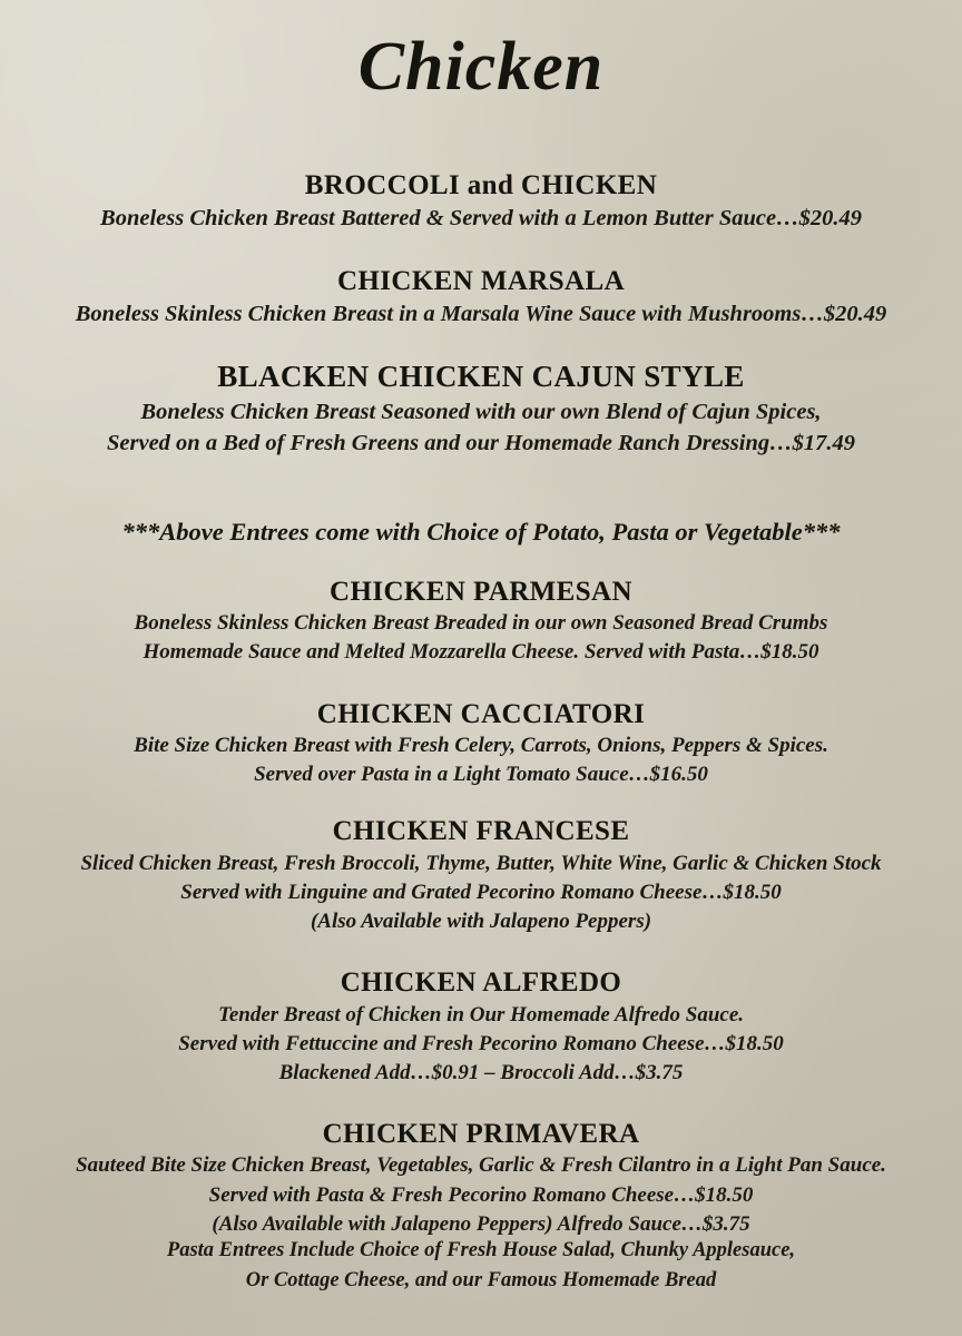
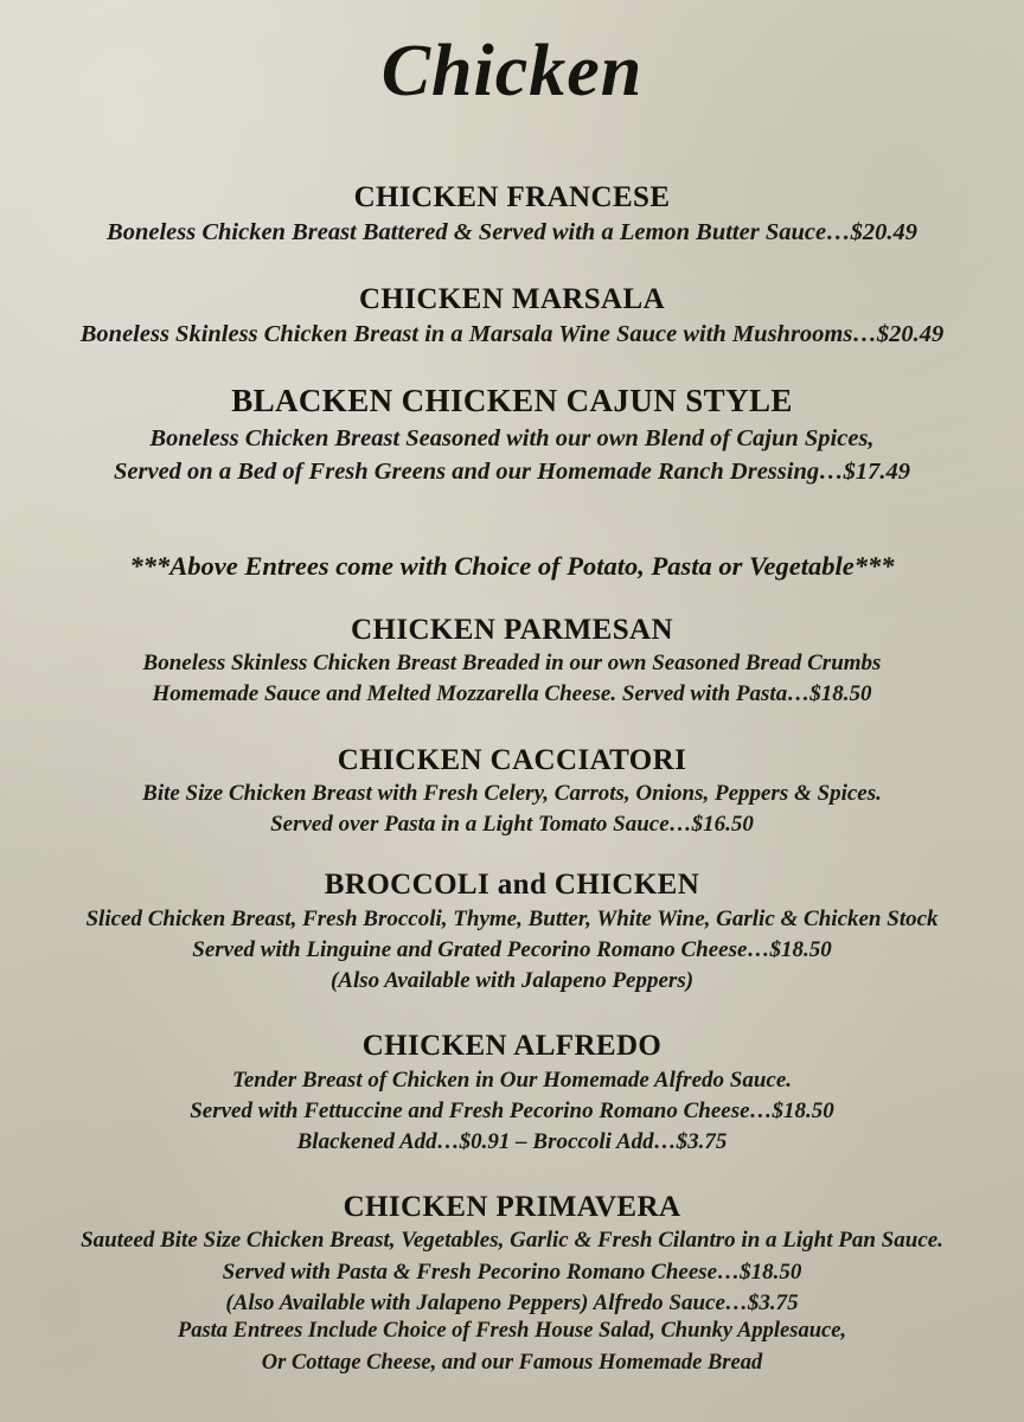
  Chicken
- BROCCOLI and CHICKEN
+ CHICKEN FRANCESE
  Boneless Chicken Breast Battered & Served with a Lemon Butter Sauce…$20.49
  CHICKEN MARSALA
  Boneless Skinless Chicken Breast in a Marsala Wine Sauce with Mushrooms…$20.49
  BLACKEN CHICKEN CAJUN STYLE
  Boneless Chicken Breast Seasoned with our own Blend of Cajun Spices,
  Served on a Bed of Fresh Greens and our Homemade Ranch Dressing…$17.49
  ***Above Entrees come with Choice of Potato, Pasta or Vegetable***
  CHICKEN PARMESAN
  Boneless Skinless Chicken Breast Breaded in our own Seasoned Bread Crumbs
  Homemade Sauce and Melted Mozzarella Cheese. Served with Pasta…$18.50
  CHICKEN CACCIATORI
  Bite Size Chicken Breast with Fresh Celery, Carrots, Onions, Peppers & Spices.
  Served over Pasta in a Light Tomato Sauce…$16.50
- CHICKEN FRANCESE
+ BROCCOLI and CHICKEN
  Sliced Chicken Breast, Fresh Broccoli, Thyme, Butter, White Wine, Garlic & Chicken Stock
  Served with Linguine and Grated Pecorino Romano Cheese…$18.50
  (Also Available with Jalapeno Peppers)
  CHICKEN ALFREDO
  Tender Breast of Chicken in Our Homemade Alfredo Sauce.
  Served with Fettuccine and Fresh Pecorino Romano Cheese…$18.50
  Blackened Add…$0.91 – Broccoli Add…$3.75
  CHICKEN PRIMAVERA
  Sauteed Bite Size Chicken Breast, Vegetables, Garlic & Fresh Cilantro in a Light Pan Sauce.
  Served with Pasta & Fresh Pecorino Romano Cheese…$18.50
  (Also Available with Jalapeno Peppers) Alfredo Sauce…$3.75
  Pasta Entrees Include Choice of Fresh House Salad, Chunky Applesauce,
  Or Cottage Cheese, and our Famous Homemade Bread
